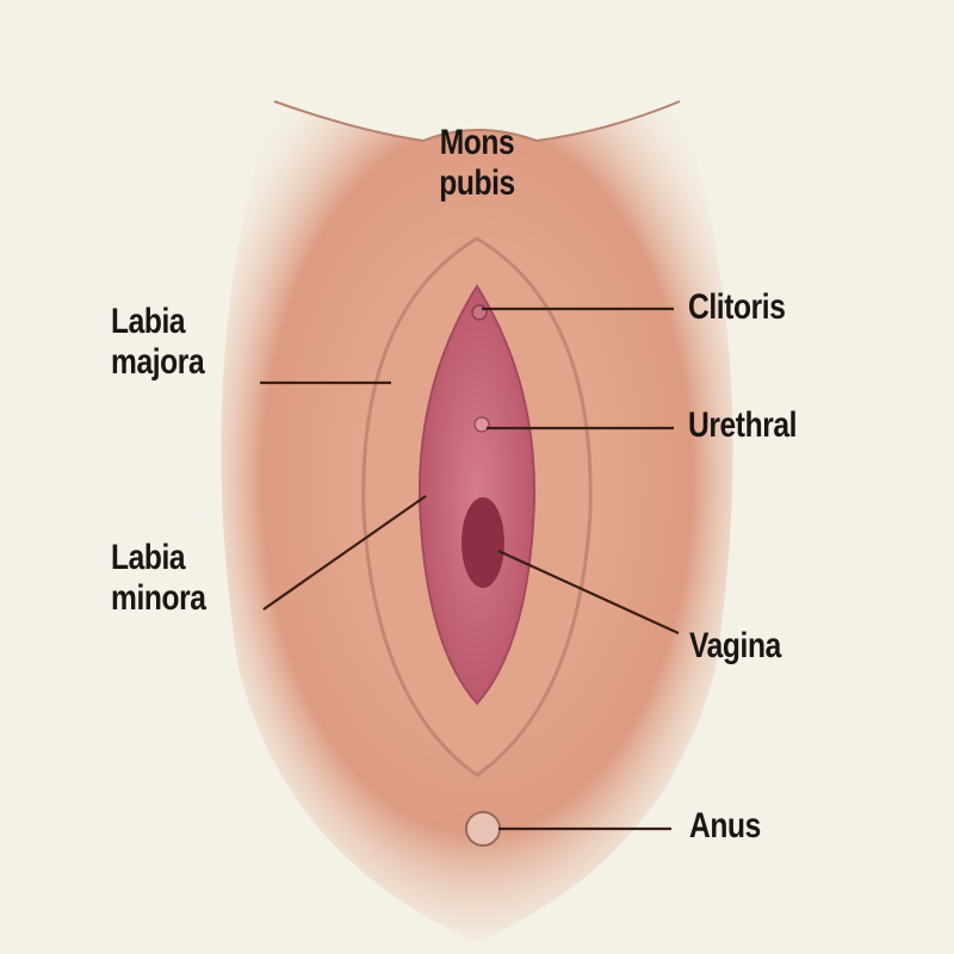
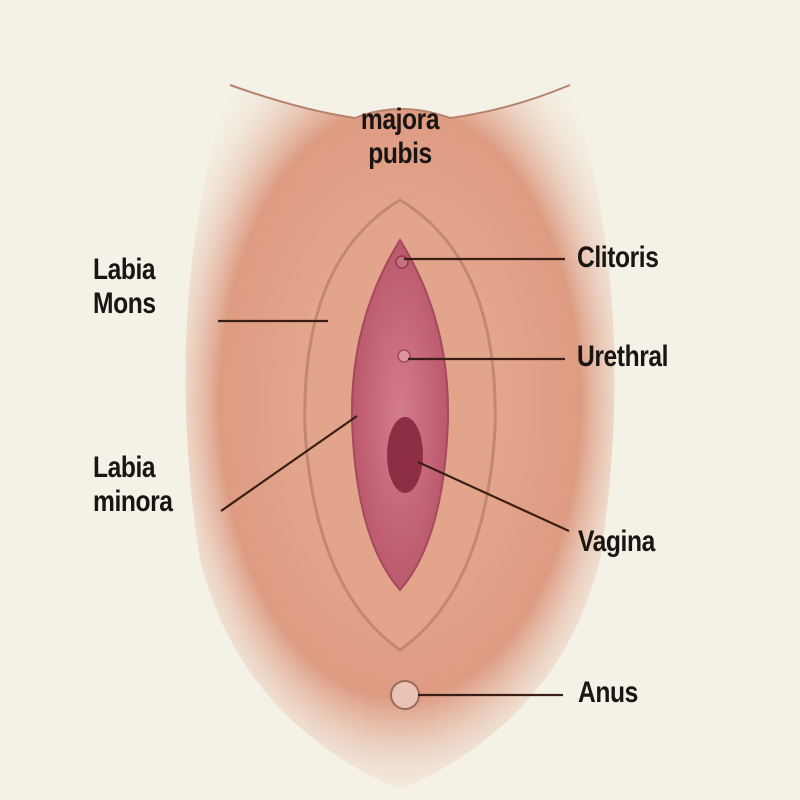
- Mons
+ majora
  pubis
  Clitoris
  Labia
- majora
+ Mons
  Urethral
  Labia
  minora
  Vagina
  Anus
